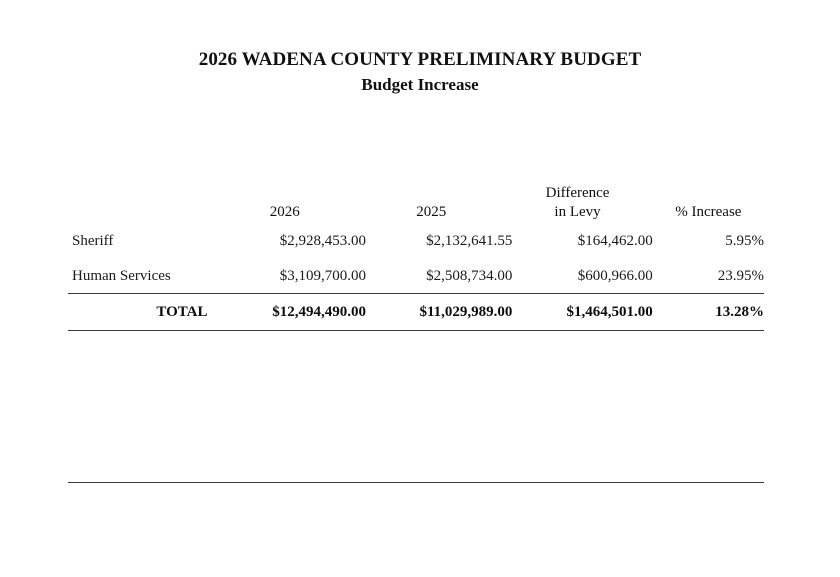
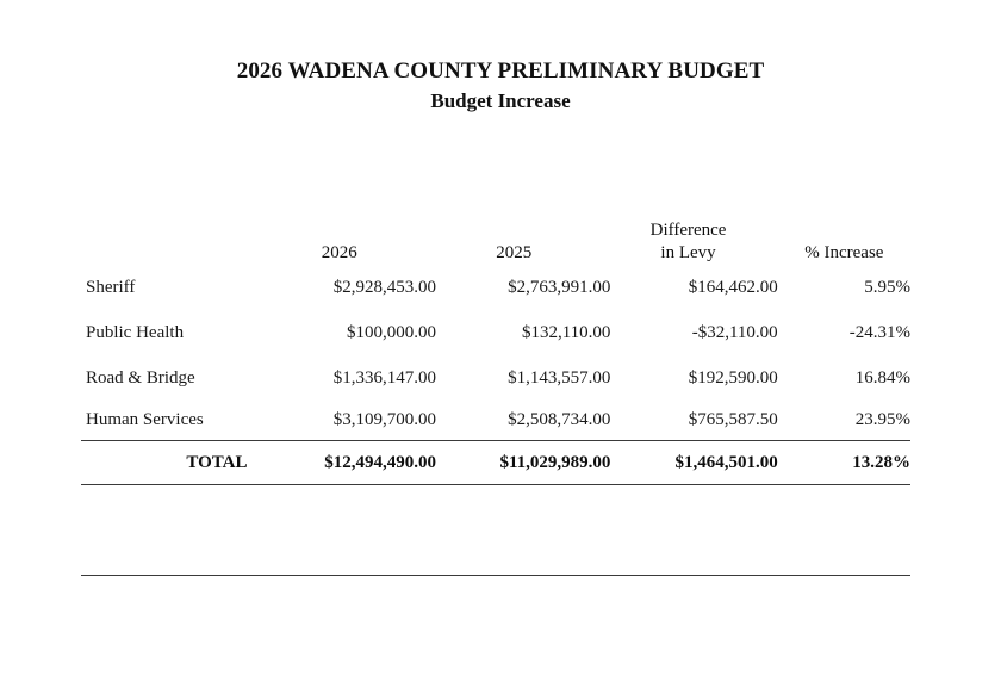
  2026 WADENA COUNTY PRELIMINARY BUDGET
  Budget Increase
  	2026	2025	Difference in Levy	% Increase
- Sheriff	$2,928,453.00	$2,132,641.55	$164,462.00	5.95%
+ Sheriff	$2,928,453.00	$2,763,991.00	$164,462.00	5.95%
+ Public Health	$100,000.00	$132,110.00	-$32,110.00	-24.31%
+ Road & Bridge	$1,336,147.00	$1,143,557.00	$192,590.00	16.84%
- Human Services	$3,109,700.00	$2,508,734.00	$600,966.00	23.95%
+ Human Services	$3,109,700.00	$2,508,734.00	$765,587.50	23.95%
  TOTAL	$12,494,490.00	$11,029,989.00	$1,464,501.00	13.28%
